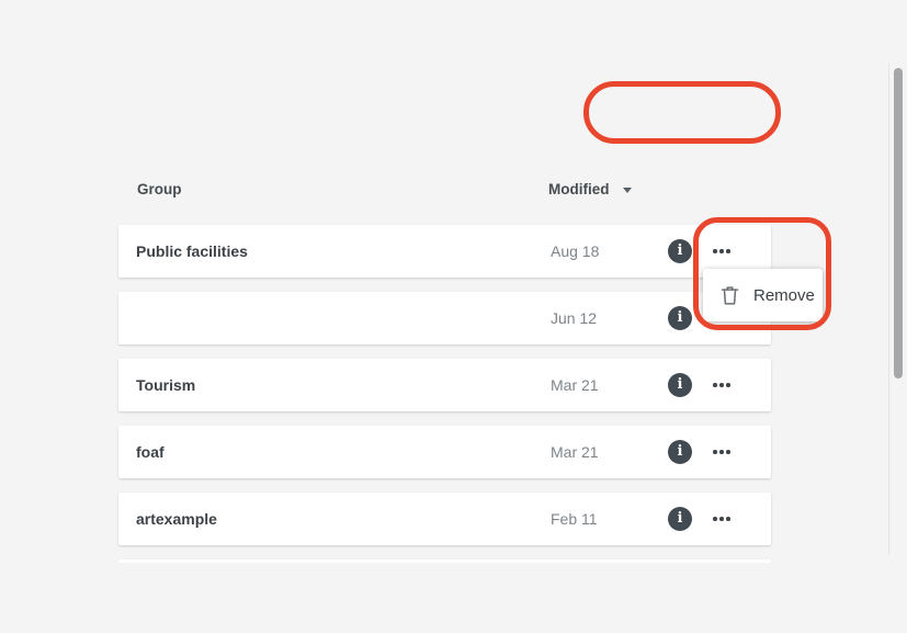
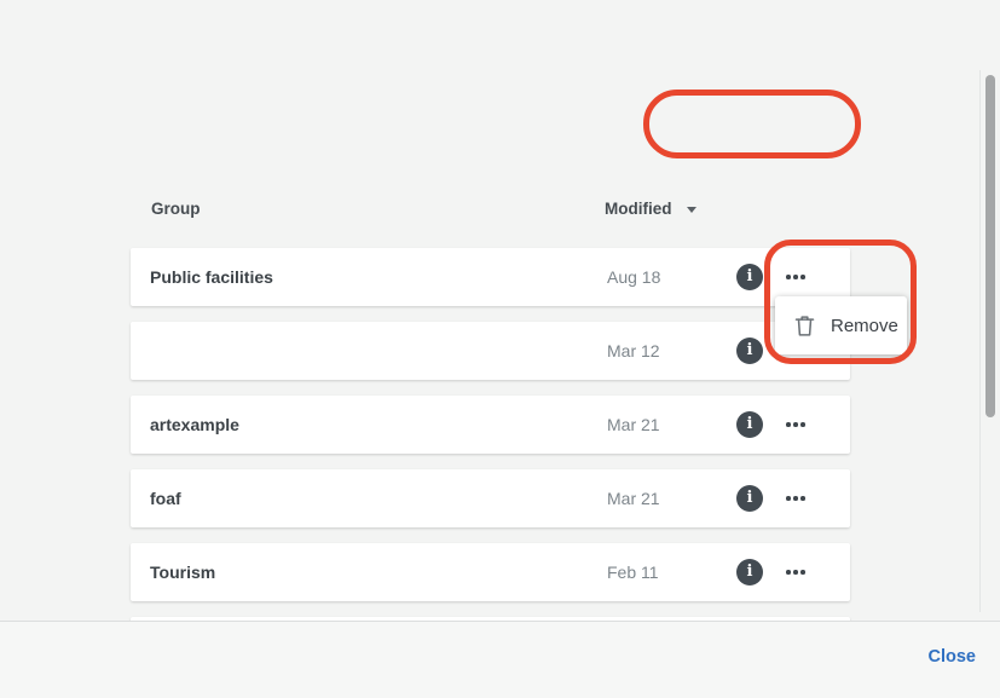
  Group
  Modified
  Public facilities
  Aug 18
  i
- Jun 12
+ Mar 12
  i
- Tourism
+ artexample
  Mar 21
  i
  foaf
  Mar 21
  i
- artexample
+ Tourism
  Feb 11
  i
  Remove
+ Close
